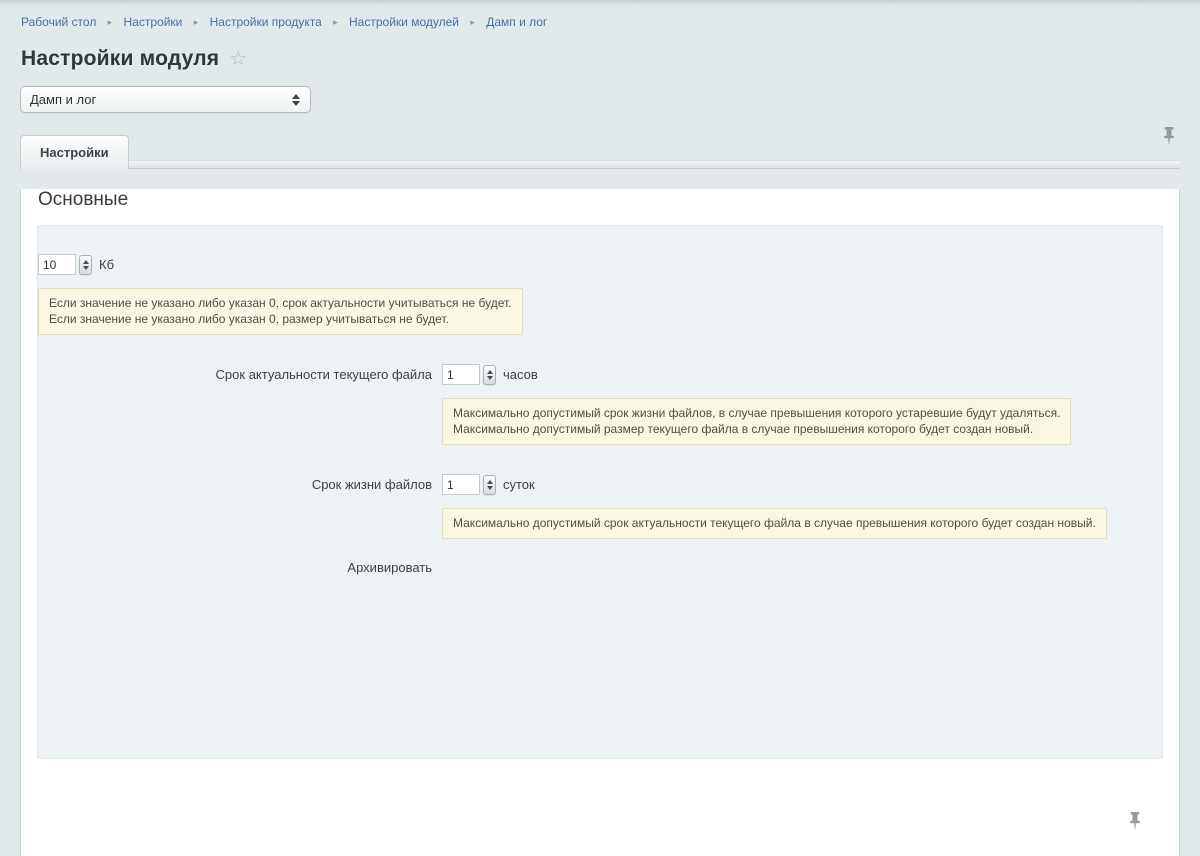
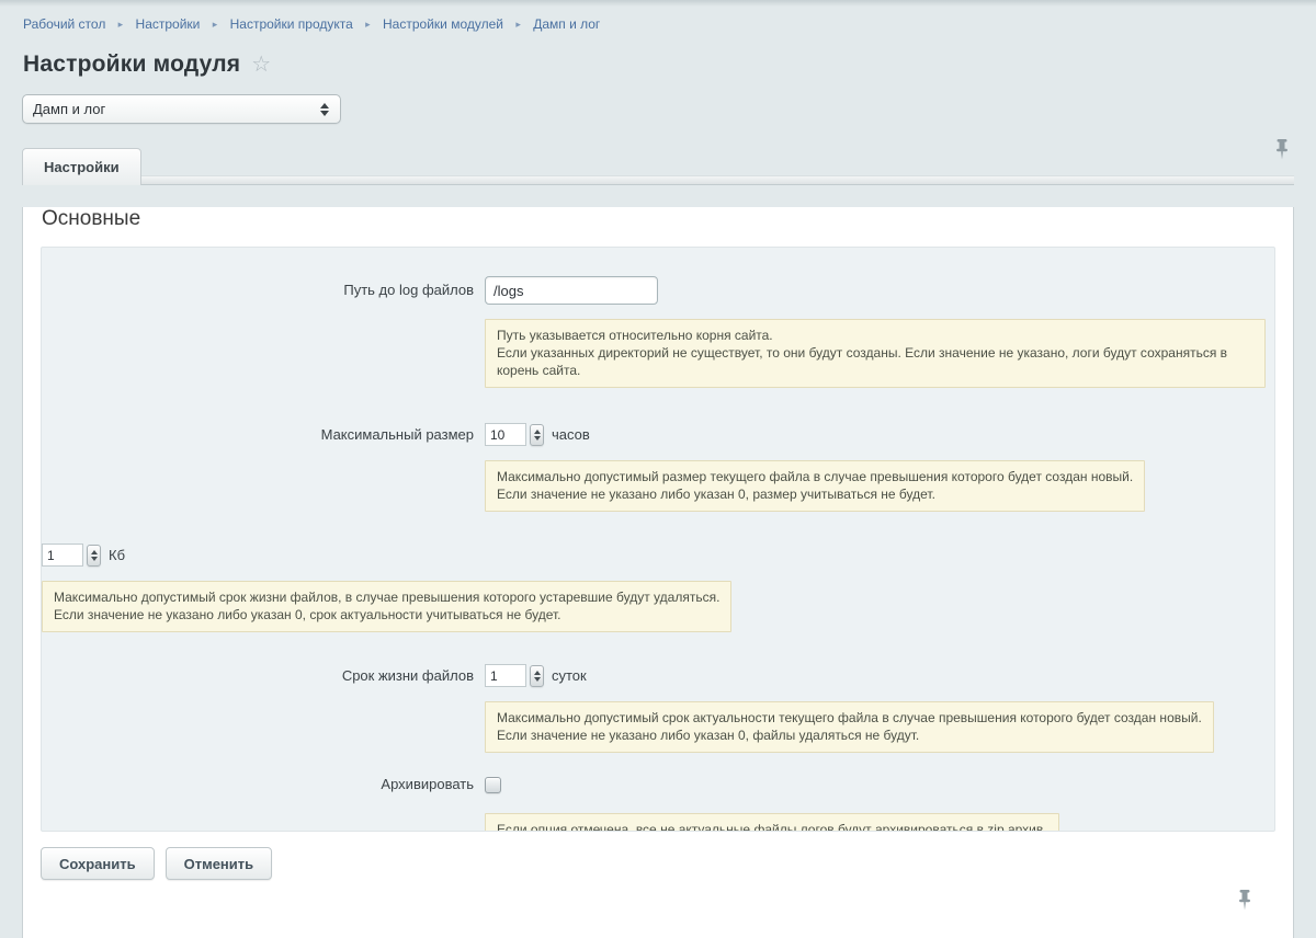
  Рабочий стол ▸ Настройки ▸ Настройки продукта ▸ Настройки модулей ▸ Дамп и лог
  Настройки модуля
  ☆
  Дамп и лог
  Настройки
  Основные
+ Путь до log файлов
+ /logs
+ Путь указывается относительно корня сайта.
+ Если указанных директорий не существует, то они будут созданы. Если значение не указано, логи будут сохраняться в корень сайта.
+ Максимальный размер
  10
- Кб
+ часов
- Если значение не указано либо указан 0, срок актуальности учитываться не будет.
+ Максимально допустимый размер текущего файла в случае превышения которого будет создан новый.
  Если значение не указано либо указан 0, размер учитываться не будет.
- Срок актуальности текущего файла
  1
- часов
+ Кб
  Максимально допустимый срок жизни файлов, в случае превышения которого устаревшие будут удаляться.
- Максимально допустимый размер текущего файла в случае превышения которого будет создан новый.
+ Если значение не указано либо указан 0, срок актуальности учитываться не будет.
  Срок жизни файлов
  1
  суток
  Максимально допустимый срок актуальности текущего файла в случае превышения которого будет создан новый.
+ Если значение не указано либо указан 0, файлы удаляться не будут.
  Архивировать
+ Если опция отмечена, все не актуальные файлы логов будут архивироваться в zip архив.
+ Сохранить
+ Отменить
